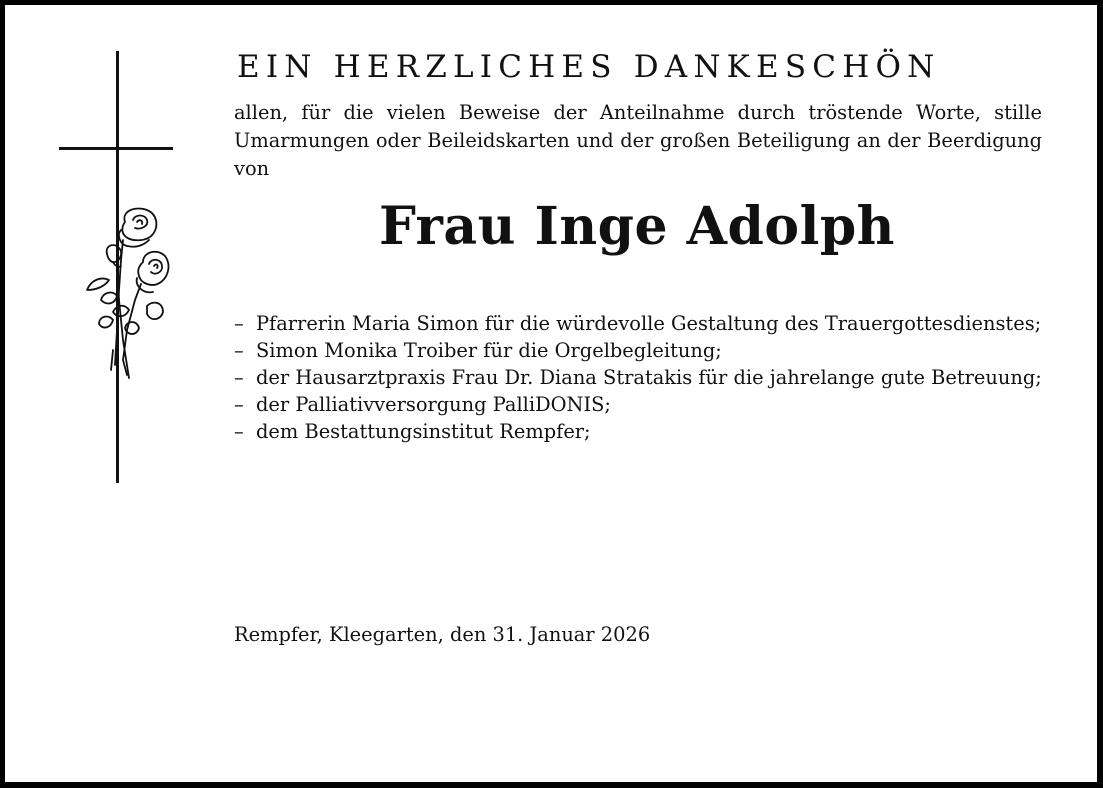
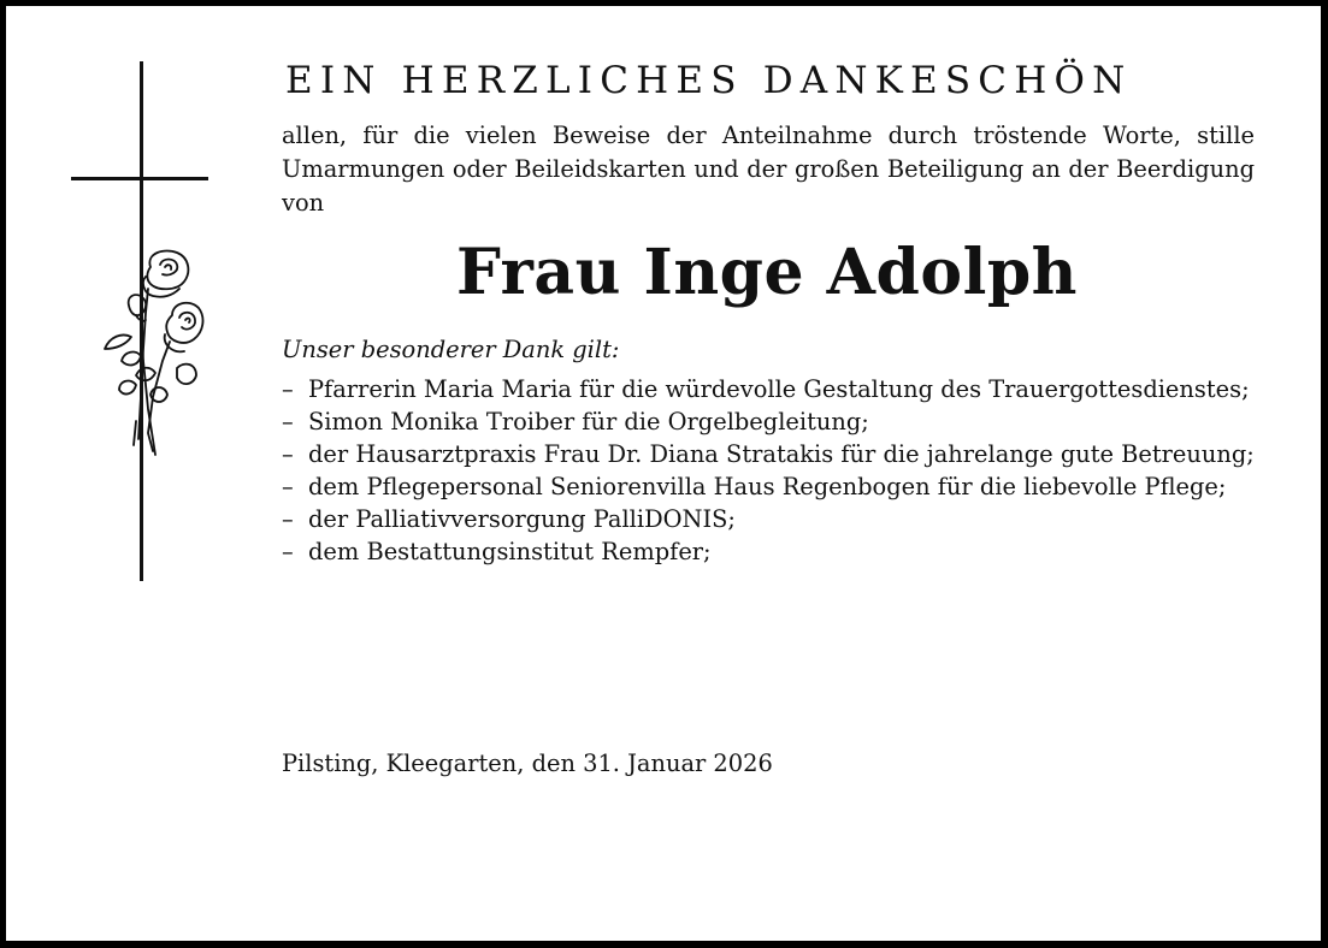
  EIN HERZLICHES DANKESCHÖN
  allen, für die vielen Beweise der Anteilnahme durch tröstende Worte, stille Umarmungen oder Beileidskarten und der großen Beteiligung an der Beerdigung von
  Frau Inge Adolph
+ Unser besonderer Dank gilt:
- – Pfarrerin Maria Simon für die würdevolle Gestaltung des Trauergottesdienstes;
+ – Pfarrerin Maria Maria für die würdevolle Gestaltung des Trauergottesdienstes;
  – Simon Monika Troiber für die Orgelbegleitung;
  – der Hausarztpraxis Frau Dr. Diana Stratakis für die jahrelange gute Betreuung;
+ – dem Pflegepersonal Seniorenvilla Haus Regenbogen für die liebevolle Pflege;
  – der Palliativversorgung PalliDONIS;
  – dem Bestattungsinstitut Rempfer;
- Rempfer, Kleegarten, den 31. Januar 2026
+ Pilsting, Kleegarten, den 31. Januar 2026
